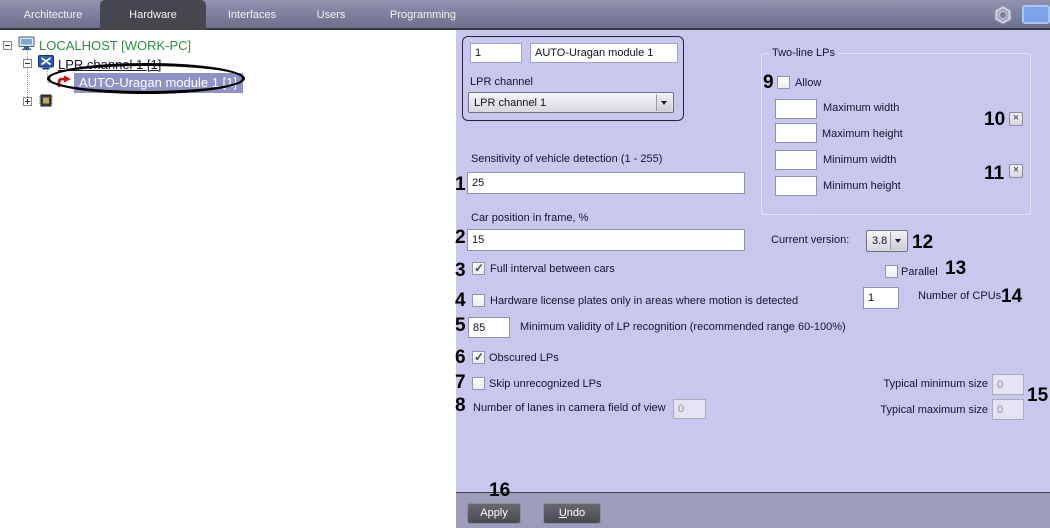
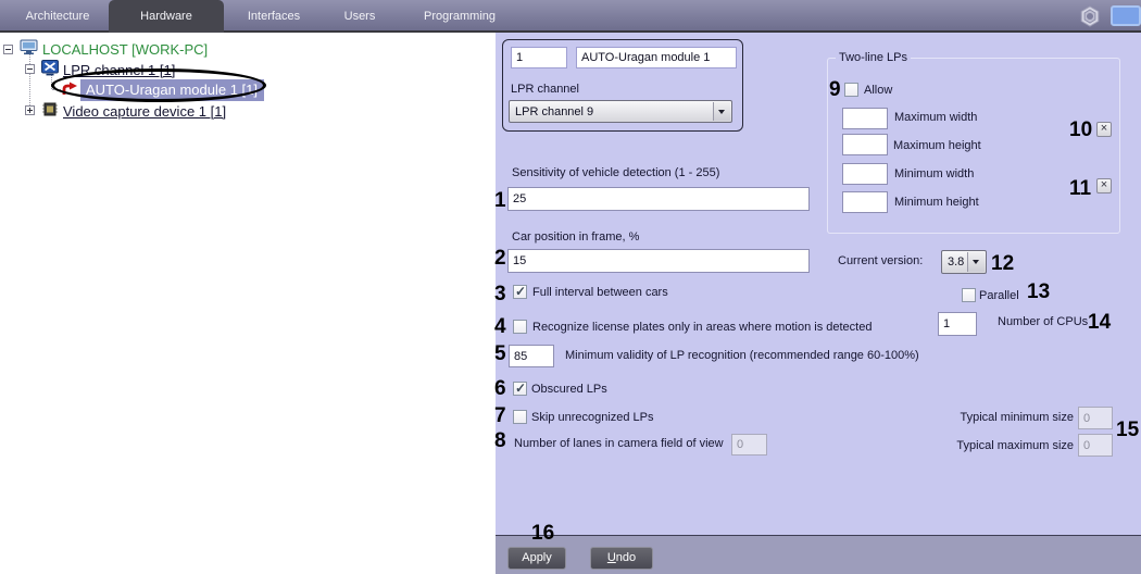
  Architecture
  Hardware
  Interfaces
  Users
  Programming
  LOCALHOST [WORK-PC]
  LPR channel 1 [1]
  AUTO-Uragan module 1 [1]
+ Video capture device 1 [1]
  1
  AUTO-Uragan module 1
  LPR channel
- LPR channel 1
+ LPR channel 9
  Sensitivity of vehicle detection (1 - 255)
  25
  1
  Car position in frame, %
  15
  2
  Full interval between cars
  3
- Hardware license plates only in areas where motion is detected
+ Recognize license plates only in areas where motion is detected
  4
  85
  Minimum validity of LP recognition (recommended range 60-100%)
  5
  Obscured LPs
  6
  Skip unrecognized LPs
  7
  Number of lanes in camera field of view
  0
  8
  Two-line LPs
  9
  Allow
  Maximum width
  Maximum height
  Minimum width
  Minimum height
  10
  ×
  11
  ×
  Current version:
  3.8
  12
  Parallel
  13
  1
  Number of CPUs
  14
  Typical minimum size
  0
  Typical maximum size
  0
  15
  16
  Apply
  Undo
